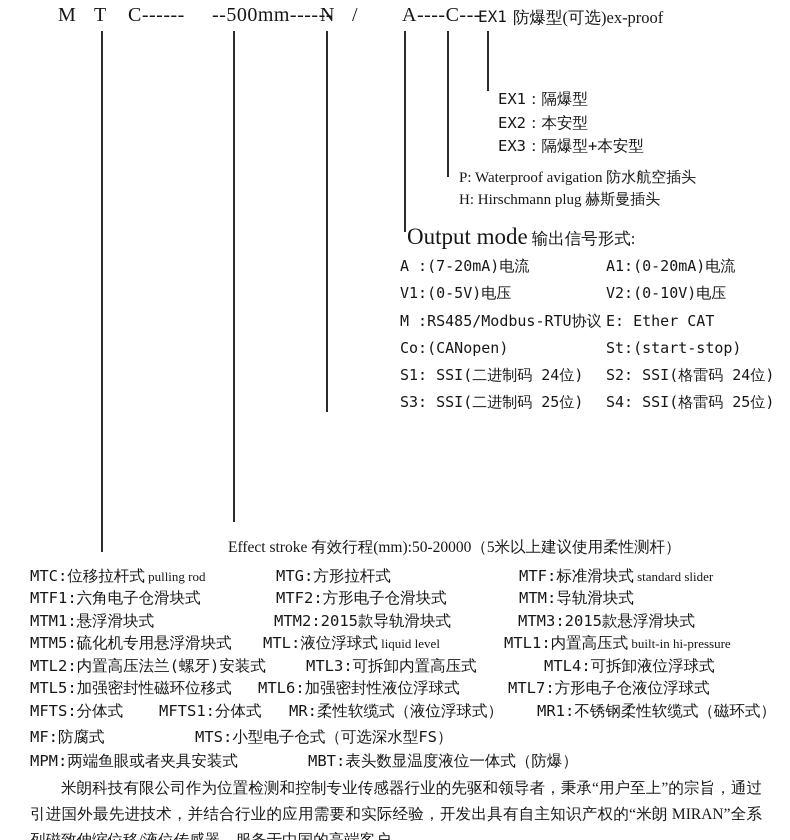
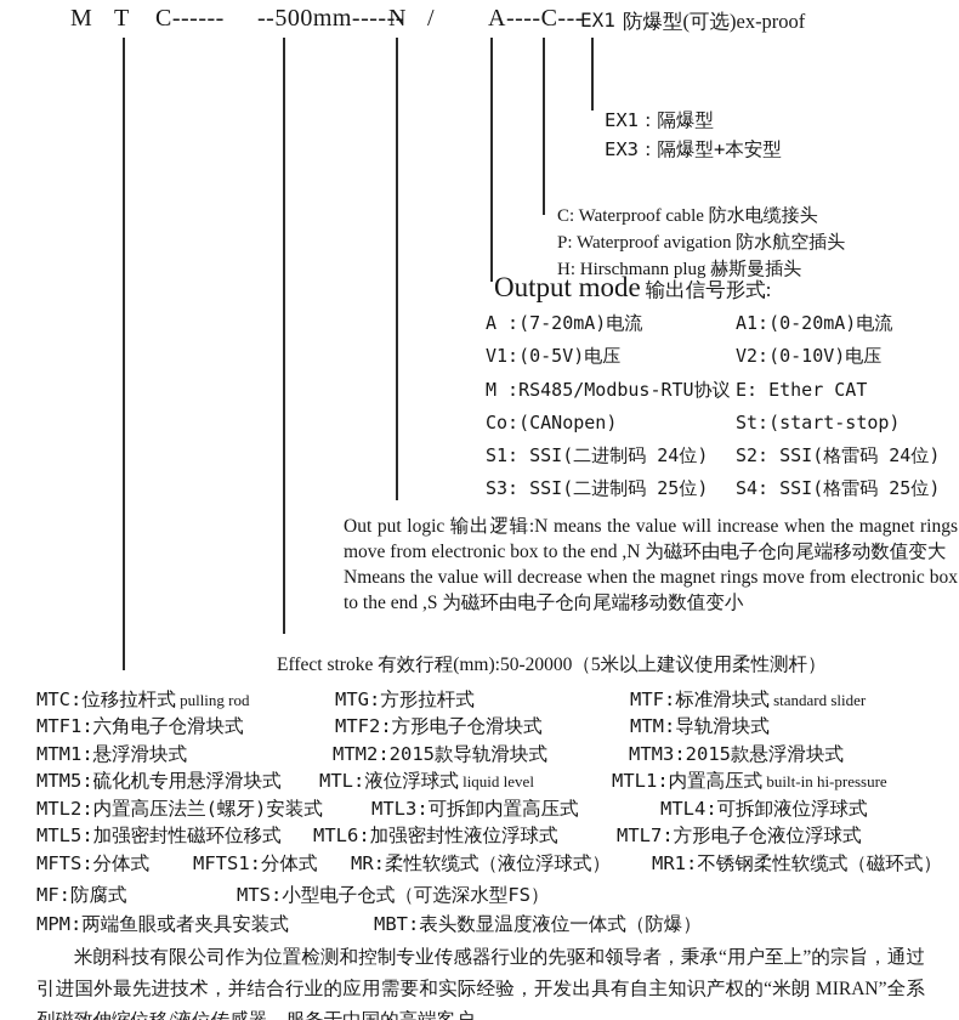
  M
  T
  C------
  --500mm------
  N
  /
  A----C---
  EX1
  防爆型(可选)ex-proof
  EX1：隔爆型
- EX2：本安型
  EX3：隔爆型+本安型
+ C: Waterproof cable 防水电缆接头
  P: Waterproof avigation 防水航空插头
  H: Hirschmann plug 赫斯曼插头
  Output mode 输出信号形式:
  A :(7-20mA)电流
  A1:(0-20mA)电流
  V1:(0-5V)电压
  V2:(0-10V)电压
  M :RS485/Modbus-RTU协议
  E: Ether CAT
  Co:(CANopen)
  St:(start-stop)
  S1: SSI(二进制码 24位)
  S2: SSI(格雷码 24位)
  S3: SSI(二进制码 25位)
  S4: SSI(格雷码 25位)
+ Out put logic 输出逻辑:N means the value will increase when the magnet rings move from electronic box to the end ,N 为磁环由电子仓向尾端移动数值变大
+ Nmeans the value will decrease when the magnet rings move from electronic box to the end ,S 为磁环由电子仓向尾端移动数值变小
  Effect stroke 有效行程(mm):50-20000（5米以上建议使用柔性测杆）
  MTC:位移拉杆式 pulling rod
  MTG:方形拉杆式
  MTF:标准滑块式 standard slider
  MTF1:六角电子仓滑块式
  MTF2:方形电子仓滑块式
  MTM:导轨滑块式
  MTM1:悬浮滑块式
  MTM2:2015款导轨滑块式
  MTM3:2015款悬浮滑块式
  MTM5:硫化机专用悬浮滑块式
  MTL:液位浮球式 liquid level
  MTL1:内置高压式 built-in hi-pressure
  MTL2:内置高压法兰(螺牙)安装式
  MTL3:可拆卸内置高压式
  MTL4:可拆卸液位浮球式
  MTL5:加强密封性磁环位移式
  MTL6:加强密封性液位浮球式
  MTL7:方形电子仓液位浮球式
  MFTS:分体式
  MFTS1:分体式
  MR:柔性软缆式（液位浮球式）
  MR1:不锈钢柔性软缆式（磁环式）
  MF:防腐式
  MTS:小型电子仓式（可选深水型FS）
  MPM:两端鱼眼或者夹具安装式
  MBT:表头数显温度液位一体式（防爆）
  米朗科技有限公司作为位置检测和控制专业传感器行业的先驱和领导者，秉承“用户至上”的宗旨，通过引进国外最先进技术，并结合行业的应用需要和实际经验，开发出具有自主知识产权的“米朗 MIRAN”全系
